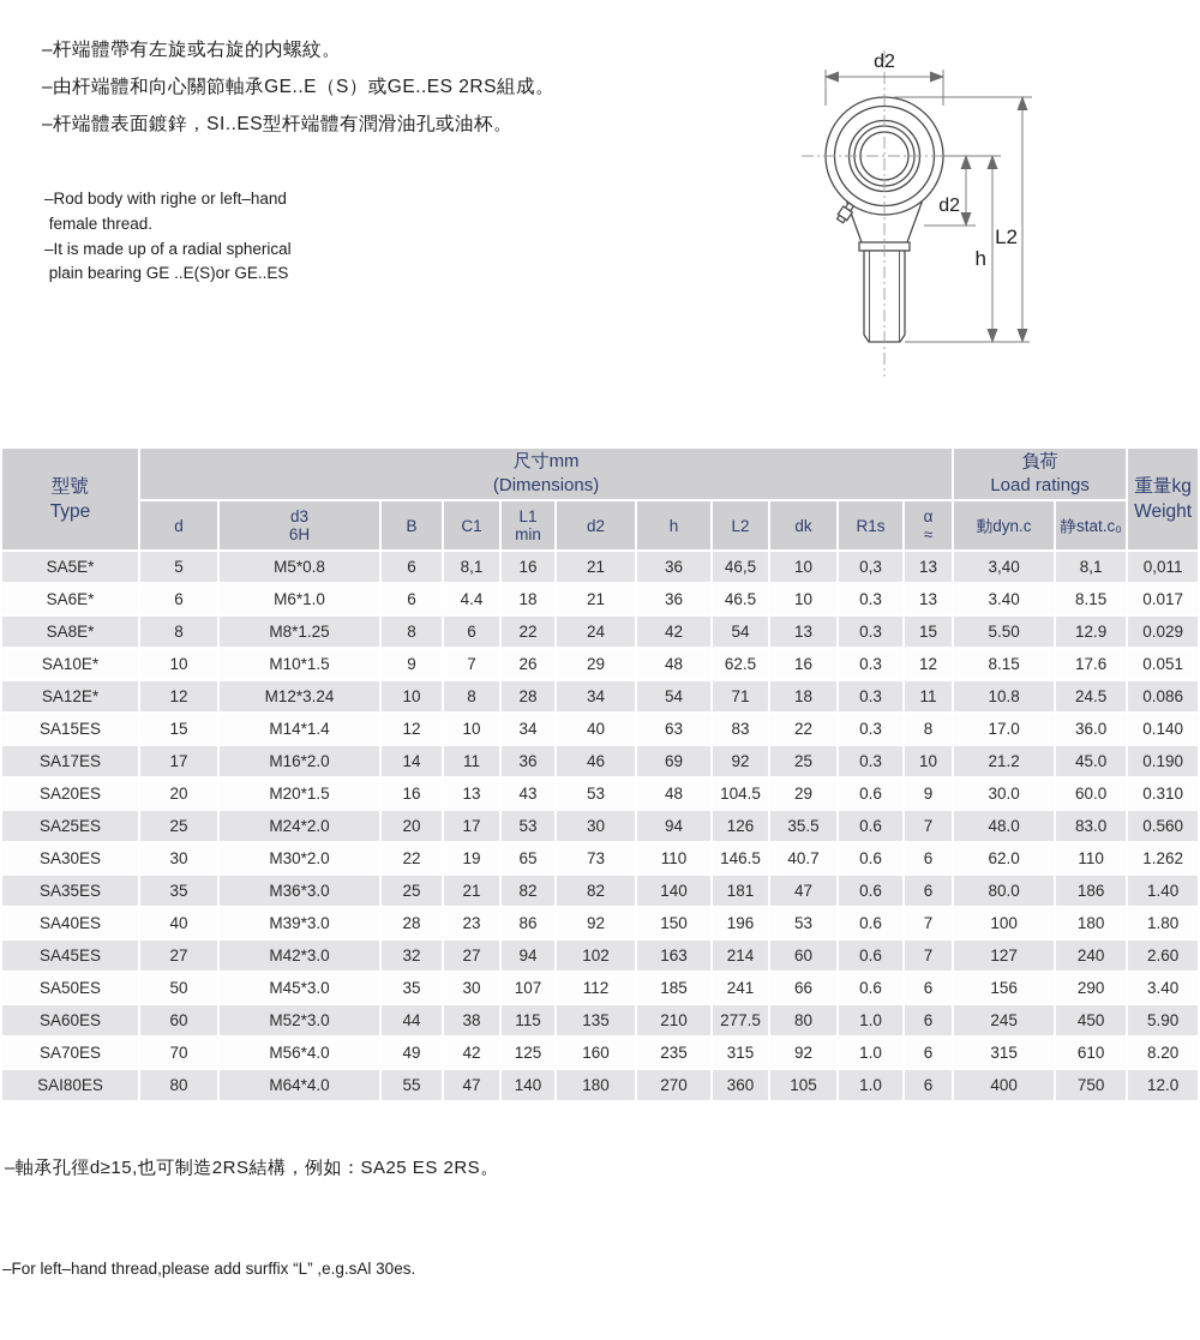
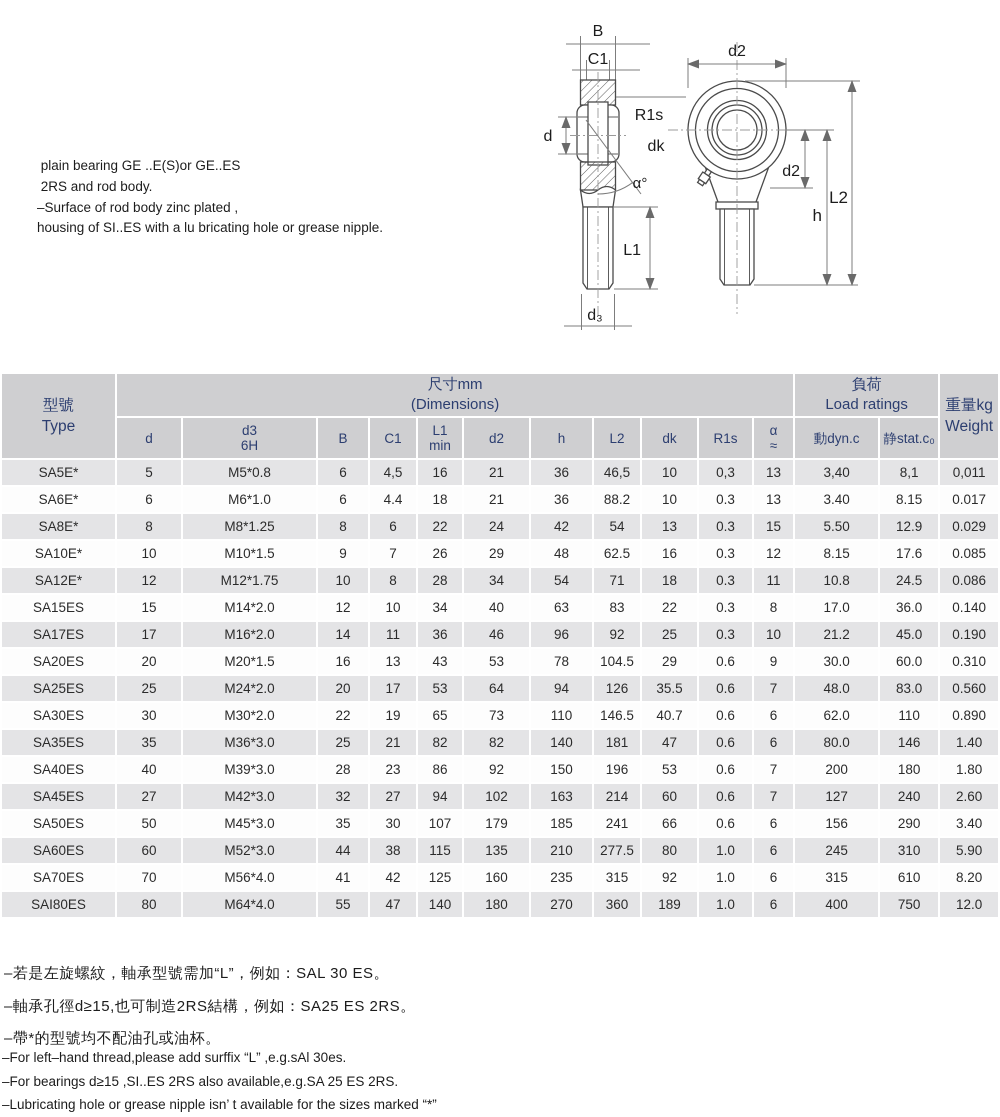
- –杆端體帶有左旋或右旋的内螺紋。
- –由杆端體和向心關節軸承GE..E（S）或GE..ES 2RS組成。
- –杆端體表面鍍鋅，SI..ES型杆端體有潤滑油孔或油杯。
- –Rod body with righe or left–hand
- female thread.
- –It is made up of a radial spherical
  plain bearing GE ..E(S)or GE..ES
+ 2RS and rod body.
+ –Surface of rod body zinc plated ,
+ housing of SI..ES with a lu bricating hole or grease nipple.
+ B
+ C1
+ d
+ R1s
+ dk
+ α°
+ L1
+ d₃
  d2
  d2
  h
  L2
  型號 Type	尺寸mm (Dimensions)	負荷 Load ratings	重量kg Weight
  d	d3 6H	B	C1	L1 min	d2	h	L2	dk	R1s	α ≈	動dyn.c	静stat.c₀
- SA5E*	5	M5*0.8	6	8,1	16	21	36	46,5	10	0,3	13	3,40	8,1	0,011
+ SA5E*	5	M5*0.8	6	4,5	16	21	36	46,5	10	0,3	13	3,40	8,1	0,011
- SA6E*	6	M6*1.0	6	4.4	18	21	36	46.5	10	0.3	13	3.40	8.15	0.017
+ SA6E*	6	M6*1.0	6	4.4	18	21	36	88.2	10	0.3	13	3.40	8.15	0.017
  SA8E*	8	M8*1.25	8	6	22	24	42	54	13	0.3	15	5.50	12.9	0.029
- SA10E*	10	M10*1.5	9	7	26	29	48	62.5	16	0.3	12	8.15	17.6	0.051
+ SA10E*	10	M10*1.5	9	7	26	29	48	62.5	16	0.3	12	8.15	17.6	0.085
- SA12E*	12	M12*3.24	10	8	28	34	54	71	18	0.3	11	10.8	24.5	0.086
+ SA12E*	12	M12*1.75	10	8	28	34	54	71	18	0.3	11	10.8	24.5	0.086
- SA15ES	15	M14*1.4	12	10	34	40	63	83	22	0.3	8	17.0	36.0	0.140
+ SA15ES	15	M14*2.0	12	10	34	40	63	83	22	0.3	8	17.0	36.0	0.140
- SA17ES	17	M16*2.0	14	11	36	46	69	92	25	0.3	10	21.2	45.0	0.190
+ SA17ES	17	M16*2.0	14	11	36	46	96	92	25	0.3	10	21.2	45.0	0.190
- SA20ES	20	M20*1.5	16	13	43	53	48	104.5	29	0.6	9	30.0	60.0	0.310
+ SA20ES	20	M20*1.5	16	13	43	53	78	104.5	29	0.6	9	30.0	60.0	0.310
- SA25ES	25	M24*2.0	20	17	53	30	94	126	35.5	0.6	7	48.0	83.0	0.560
+ SA25ES	25	M24*2.0	20	17	53	64	94	126	35.5	0.6	7	48.0	83.0	0.560
- SA30ES	30	M30*2.0	22	19	65	73	110	146.5	40.7	0.6	6	62.0	110	1.262
+ SA30ES	30	M30*2.0	22	19	65	73	110	146.5	40.7	0.6	6	62.0	110	0.890
- SA35ES	35	M36*3.0	25	21	82	82	140	181	47	0.6	6	80.0	186	1.40
+ SA35ES	35	M36*3.0	25	21	82	82	140	181	47	0.6	6	80.0	146	1.40
- SA40ES	40	M39*3.0	28	23	86	92	150	196	53	0.6	7	100	180	1.80
+ SA40ES	40	M39*3.0	28	23	86	92	150	196	53	0.6	7	200	180	1.80
  SA45ES	27	M42*3.0	32	27	94	102	163	214	60	0.6	7	127	240	2.60
- SA50ES	50	M45*3.0	35	30	107	112	185	241	66	0.6	6	156	290	3.40
+ SA50ES	50	M45*3.0	35	30	107	179	185	241	66	0.6	6	156	290	3.40
- SA60ES	60	M52*3.0	44	38	115	135	210	277.5	80	1.0	6	245	450	5.90
+ SA60ES	60	M52*3.0	44	38	115	135	210	277.5	80	1.0	6	245	310	5.90
- SA70ES	70	M56*4.0	49	42	125	160	235	315	92	1.0	6	315	610	8.20
+ SA70ES	70	M56*4.0	41	42	125	160	235	315	92	1.0	6	315	610	8.20
- SAI80ES	80	M64*4.0	55	47	140	180	270	360	105	1.0	6	400	750	12.0
+ SAI80ES	80	M64*4.0	55	47	140	180	270	360	189	1.0	6	400	750	12.0
+ –若是左旋螺紋，軸承型號需加“L”，例如：SAL 30 ES。
  –軸承孔徑d≥15,也可制造2RS結構，例如：SA25 ES 2RS。
+ –帶*的型號均不配油孔或油杯。
  –For left–hand thread,please add surffix “L” ,e.g.sAl 30es.
+ –For bearings d≥15 ,SI..ES 2RS also available,e.g.SA 25 ES 2RS.
+ –Lubricating hole or grease nipple isn’ t available for the sizes marked “*”
